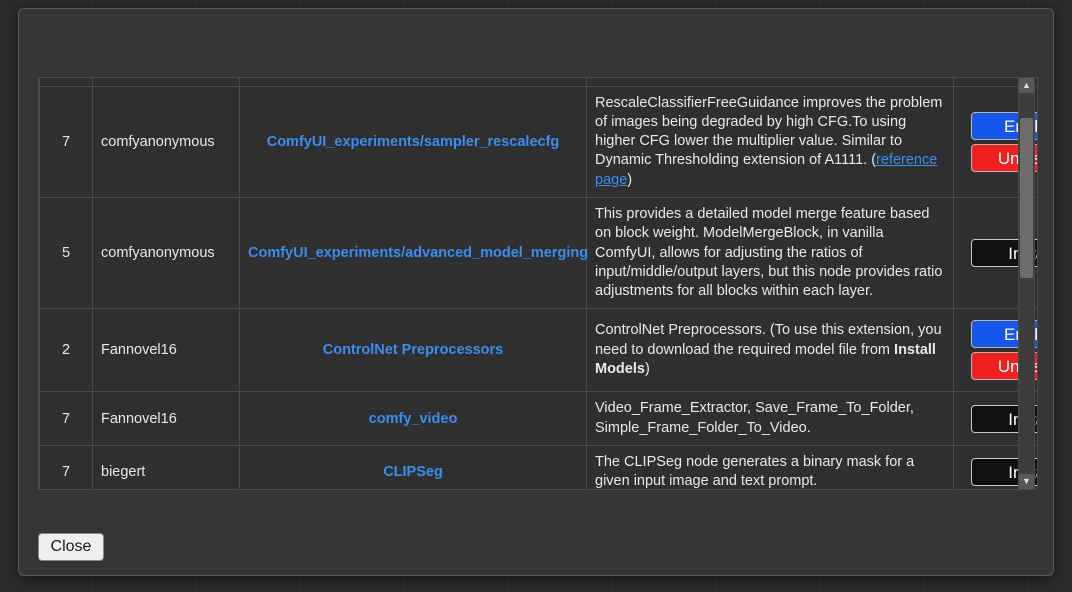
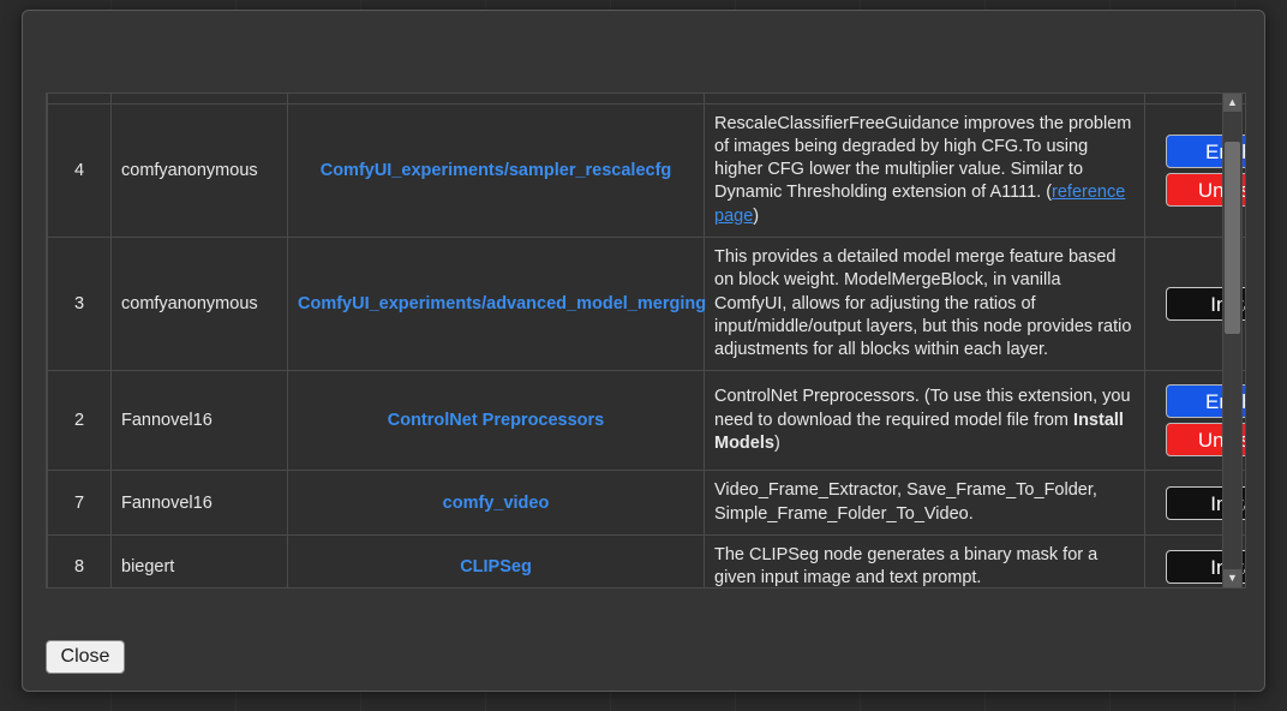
- 7	comfyanonymous	ComfyUI_experiments/sampler_rescalecfg	RescaleClassifierFreeGuidance improves the problem of images being degraded by high CFG.To using higher CFG lower the multiplier value. Similar to Dynamic Thresholding extension of A1111. (reference page)	E Uns
+ 4	comfyanonymous	ComfyUI_experiments/sampler_rescalecfg	RescaleClassifierFreeGuidance improves the problem of images being degraded by high CFG.To using higher CFG lower the multiplier value. Similar to Dynamic Thresholding extension of A1111. (reference page)	E Uns
- 5	comfyanonymous	ComfyUI_experiments/advanced_model_merging	This provides a detailed model merge feature based on block weight. ModelMergeBlock, in vanilla ComfyUI, allows for adjusting the ratios of input/middle/output layers, but this node provides ratio adjustments for all blocks within each layer.	I
+ 3	comfyanonymous	ComfyUI_experiments/advanced_model_merging	This provides a detailed model merge feature based on block weight. ModelMergeBlock, in vanilla ComfyUI, allows for adjusting the ratios of input/middle/output layers, but this node provides ratio adjustments for all blocks within each layer.	I
  2	Fannovel16	ControlNet Preprocessors	ControlNet Preprocessors. (To use this extension, you need to download the required model file from Install Models)	E Uns
  7	Fannovel16	comfy_video	Video_Frame_Extractor, Save_Frame_To_Folder, Simple_Frame_Folder_To_Video.	I
- 7	biegert	CLIPSeg	The CLIPSeg node generates a binary mask for a given input image and text prompt.	I
+ 8	biegert	CLIPSeg	The CLIPSeg node generates a binary mask for a given input image and text prompt.	I
  ▲
  ▼
  Close
